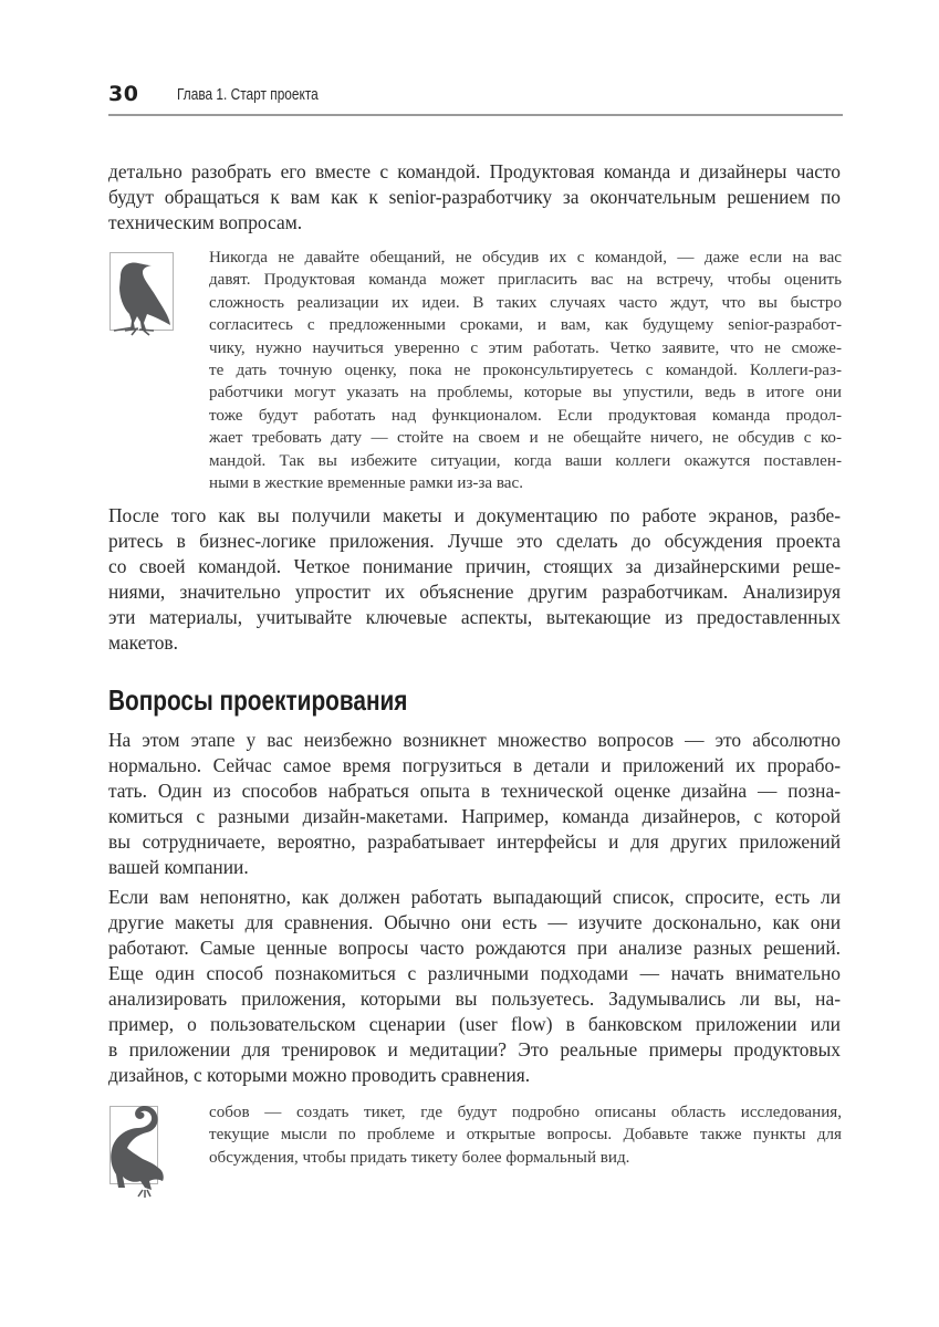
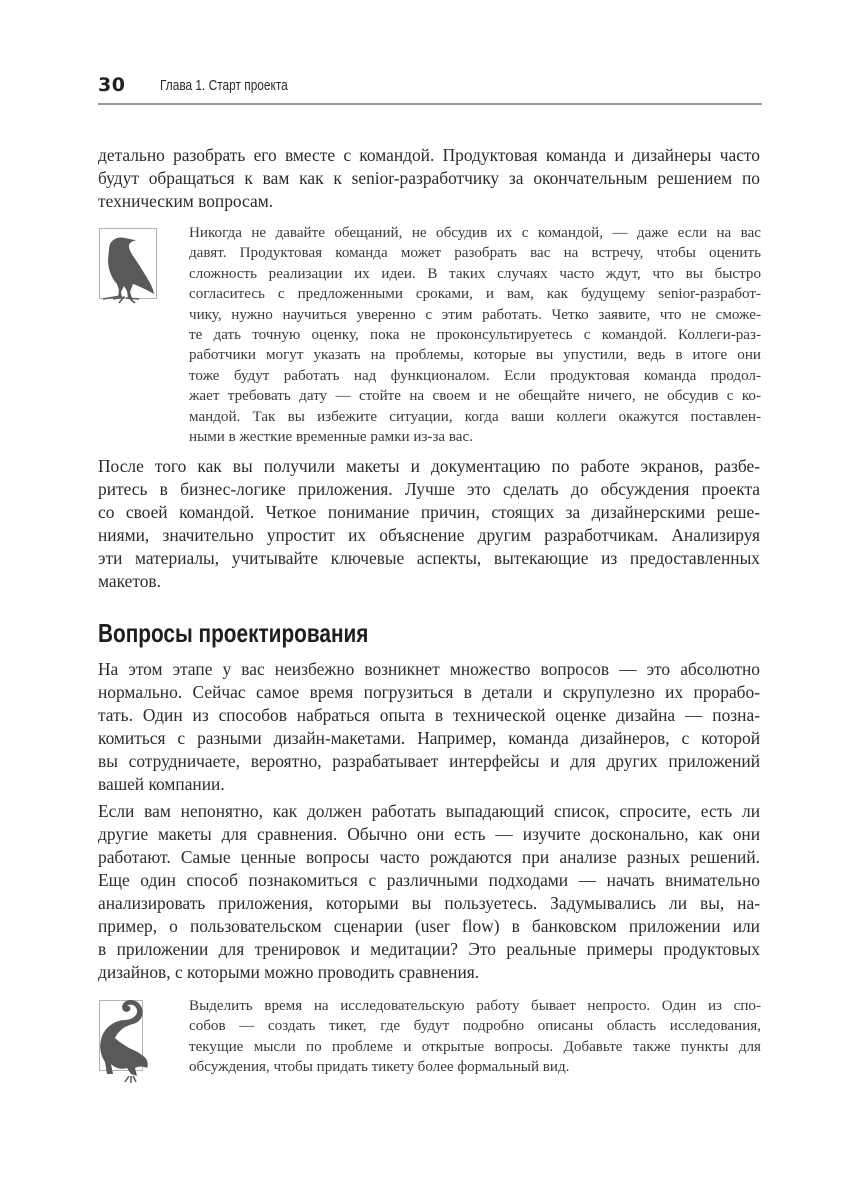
  30
  Глава 1. Старт проекта
  детально разобрать его вместе с командой. Продуктовая команда и дизайнеры часто
  будут обращаться к вам как к senior-разработчику за окончательным решением по
  техническим вопросам.
  Никогда не давайте обещаний, не обсудив их с командой, — даже если на вас
- давят. Продуктовая команда может пригласить вас на встречу, чтобы оценить
+ давят. Продуктовая команда может разобрать вас на встречу, чтобы оценить
  сложность реализации их идеи. В таких случаях часто ждут, что вы быстро
  согласитесь с предложенными сроками, и вам, как будущему senior-разработ-
  чику, нужно научиться уверенно с этим работать. Четко заявите, что не сможе-
  те дать точную оценку, пока не проконсультируетесь с командой. Коллеги-раз-
  работчики могут указать на проблемы, которые вы упустили, ведь в итоге они
  тоже будут работать над функционалом. Если продуктовая команда продол-
  жает требовать дату — стойте на своем и не обещайте ничего, не обсудив с ко-
  мандой. Так вы избежите ситуации, когда ваши коллеги окажутся поставлен-
  ными в жесткие временные рамки из-за вас.
  После того как вы получили макеты и документацию по работе экранов, разбе-
  ритесь в бизнес-логике приложения. Лучше это сделать до обсуждения проекта
  со своей командой. Четкое понимание причин, стоящих за дизайнерскими реше-
  ниями, значительно упростит их объяснение другим разработчикам. Анализируя
  эти материалы, учитывайте ключевые аспекты, вытекающие из предоставленных
  макетов.
  Вопросы проектирования
  На этом этапе у вас неизбежно возникнет множество вопросов — это абсолютно
- нормально. Сейчас самое время погрузиться в детали и приложений их прорабо-
+ нормально. Сейчас самое время погрузиться в детали и скрупулезно их прорабо-
  тать. Один из способов набраться опыта в технической оценке дизайна — позна-
  комиться с разными дизайн-макетами. Например, команда дизайнеров, с которой
  вы сотрудничаете, вероятно, разрабатывает интерфейсы и для других приложений
  вашей компании.
  Если вам непонятно, как должен работать выпадающий список, спросите, есть ли
  другие макеты для сравнения. Обычно они есть — изучите досконально, как они
  работают. Самые ценные вопросы часто рождаются при анализе разных решений.
  Еще один способ познакомиться с различными подходами — начать внимательно
  анализировать приложения, которыми вы пользуетесь. Задумывались ли вы, на-
  пример, о пользовательском сценарии (user flow) в банковском приложении или
  в приложении для тренировок и медитации? Это реальные примеры продуктовых
  дизайнов, с которыми можно проводить сравнения.
+ Выделить время на исследовательскую работу бывает непросто. Один из спо-
  собов — создать тикет, где будут подробно описаны область исследования,
  текущие мысли по проблеме и открытые вопросы. Добавьте также пункты для
  обсуждения, чтобы придать тикету более формальный вид.
